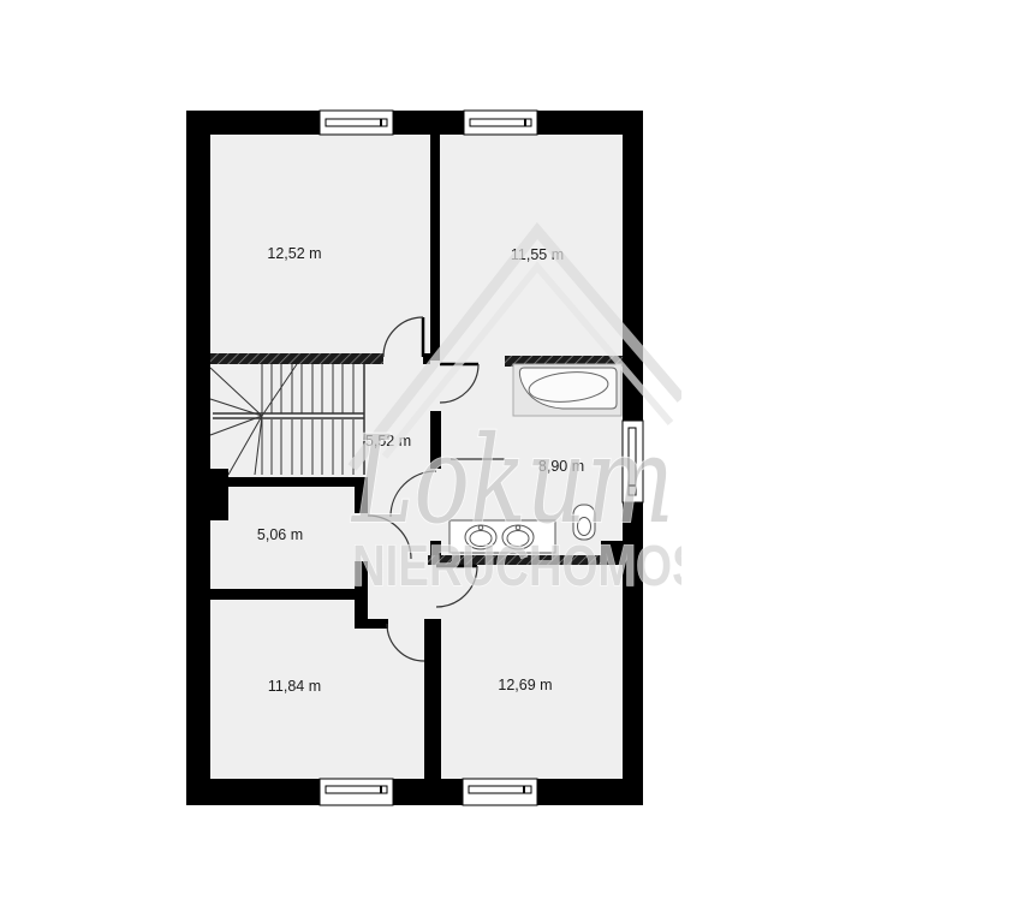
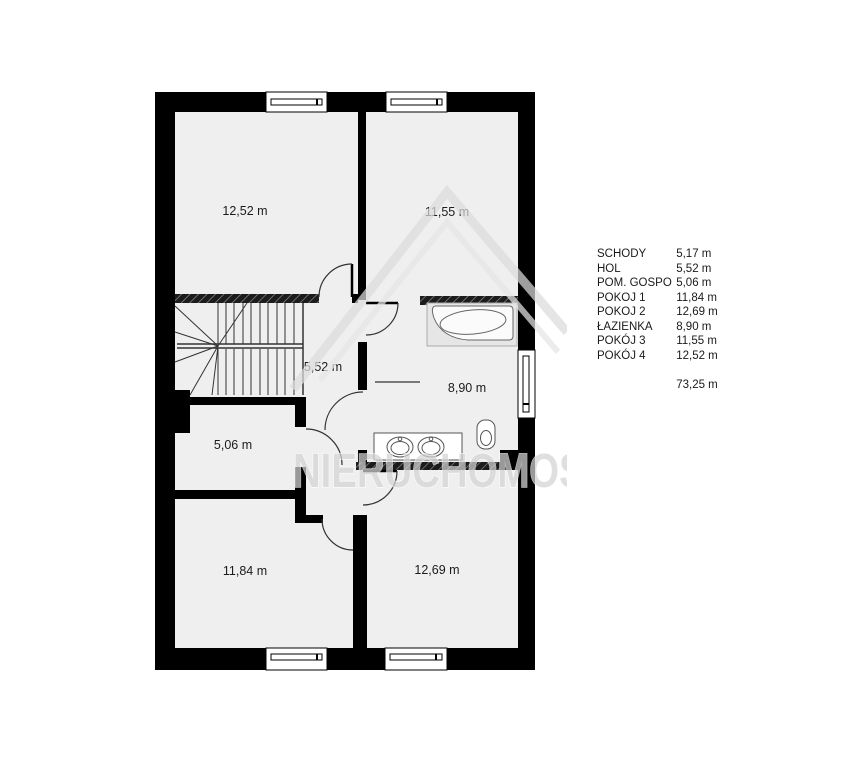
  12,52 m
  11,55 m
  5,52 m
  8,90 m
  5,06 m
  11,84 m
  12,69 m
- Lokum
  NIERUCHOMO
+ SCHODY 5,17 m
+ HOL 5,52 m
+ POM. GOSPO 5,06 m
+ POKOJ 1 11,84 m
+ POKOJ 2 12,69 m
+ ŁAZIENKA 8,90 m
+ POKÓJ 3 11,55 m
+ POKÓJ 4 12,52 m
+ 73,25 m
